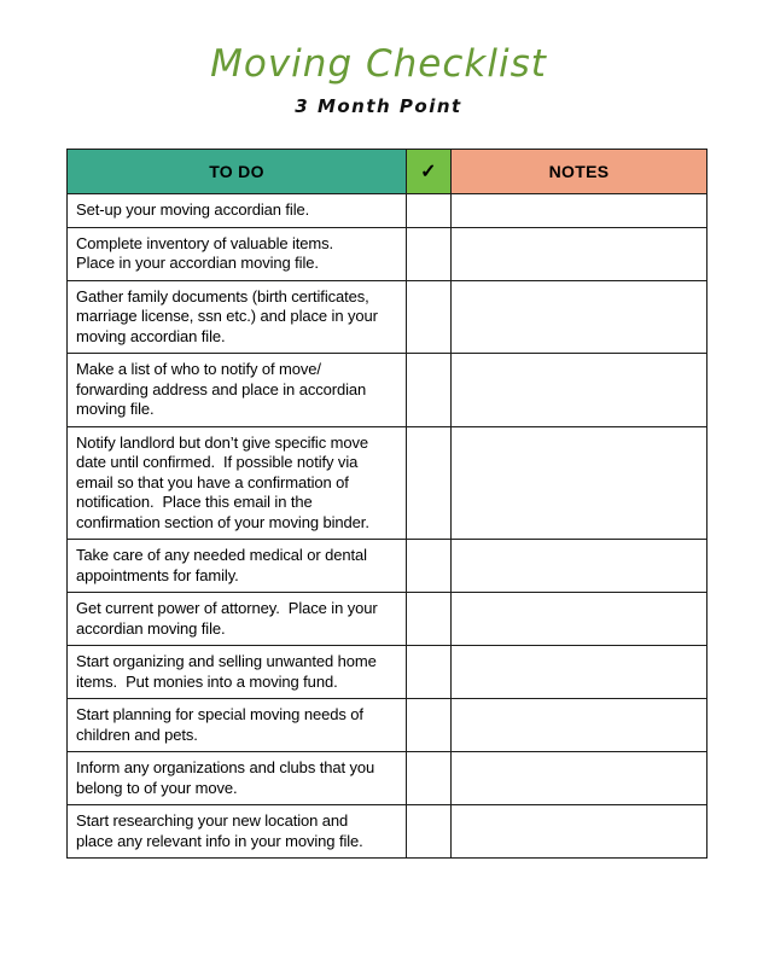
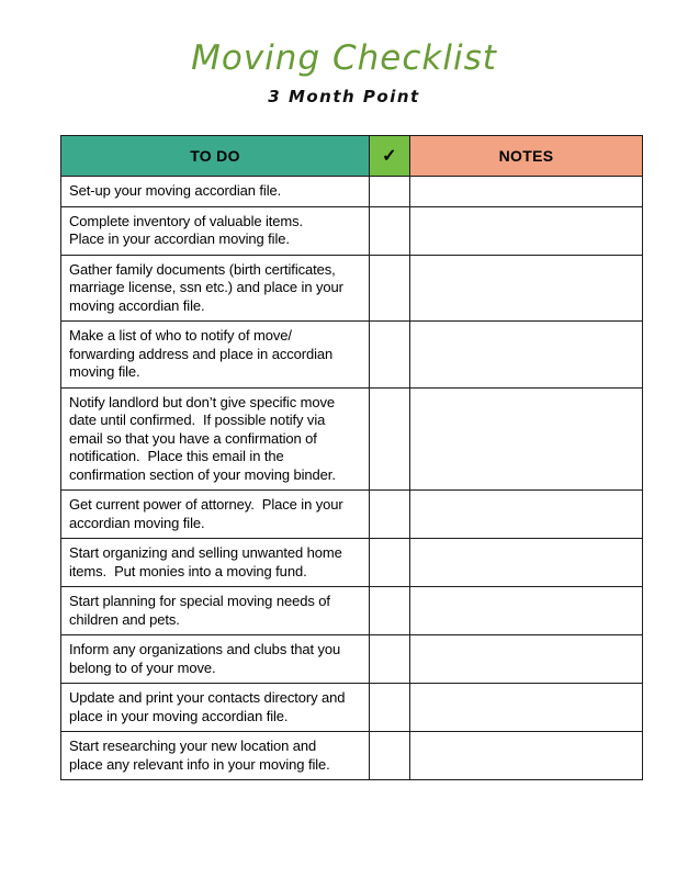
  Moving Checklist
  3 Month Point
  TO DO	✓	NOTES
  Set-up your moving accordian file.
  Complete inventory of valuable items. Place in your accordian moving file.
  Gather family documents (birth certificates, marriage license, ssn etc.) and place in your moving accordian file.
  Make a list of who to notify of move/ forwarding address and place in accordian moving file.
  Notify landlord but don’t give specific move date until confirmed. If possible notify via email so that you have a confirmation of notification. Place this email in the confirmation section of your moving binder.
- Take care of any needed medical or dental appointments for family.
  Get current power of attorney. Place in your accordian moving file.
  Start organizing and selling unwanted home items. Put monies into a moving fund.
  Start planning for special moving needs of children and pets.
  Inform any organizations and clubs that you belong to of your move.
+ Update and print your contacts directory and place in your moving accordian file.
  Start researching your new location and place any relevant info in your moving file.
